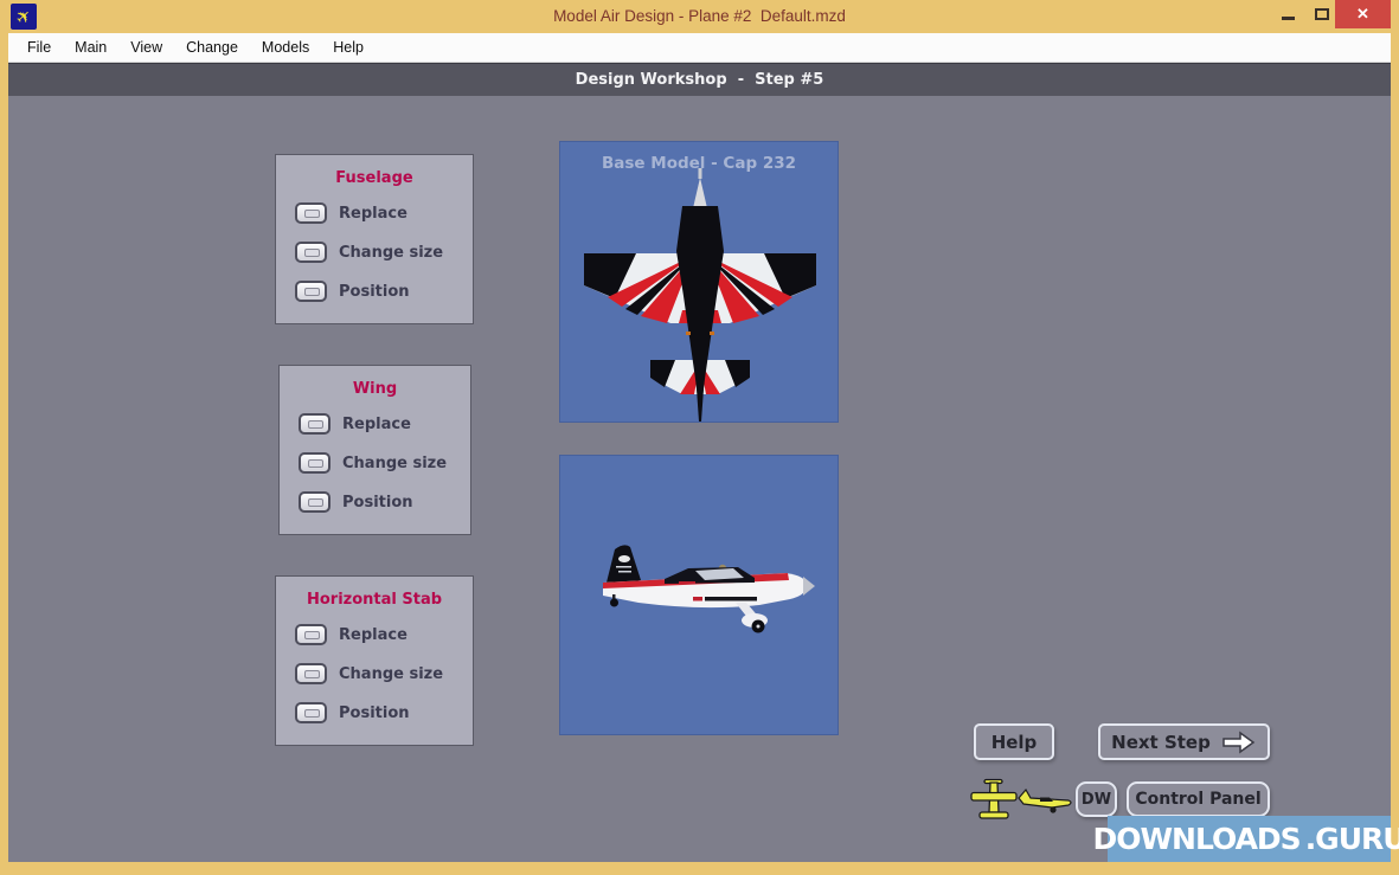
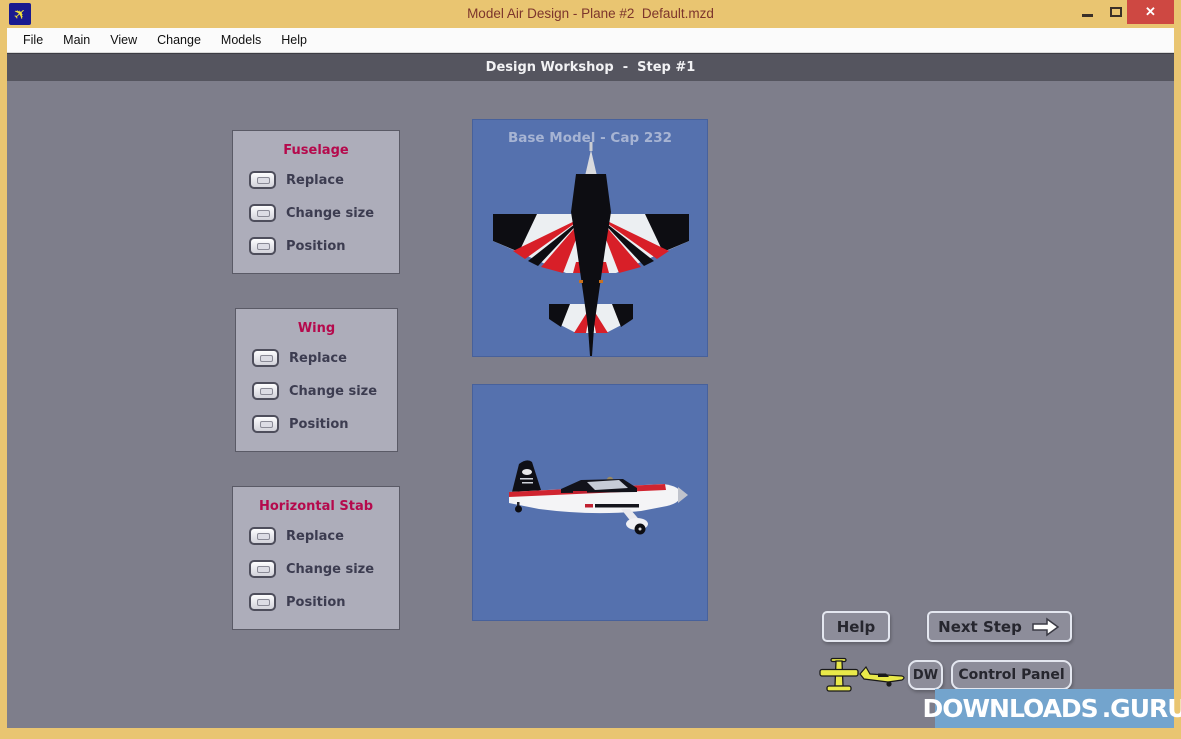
  Model Air Design - Plane #2 Default.mzd
  ✕
  File
  Main
  View
  Change
  Models
  Help
- Design Workshop - Step #5
+ Design Workshop - Step #1
  Fuselage
  Replace
  Change size
  Position
  Wing
  Replace
  Change size
  Position
  Horizontal Stab
  Replace
  Change size
  Position
  Base Model - Cap 232
  Help
  Next Step
  DW
  Control Panel
  DOWNLOADS
  .GURU
